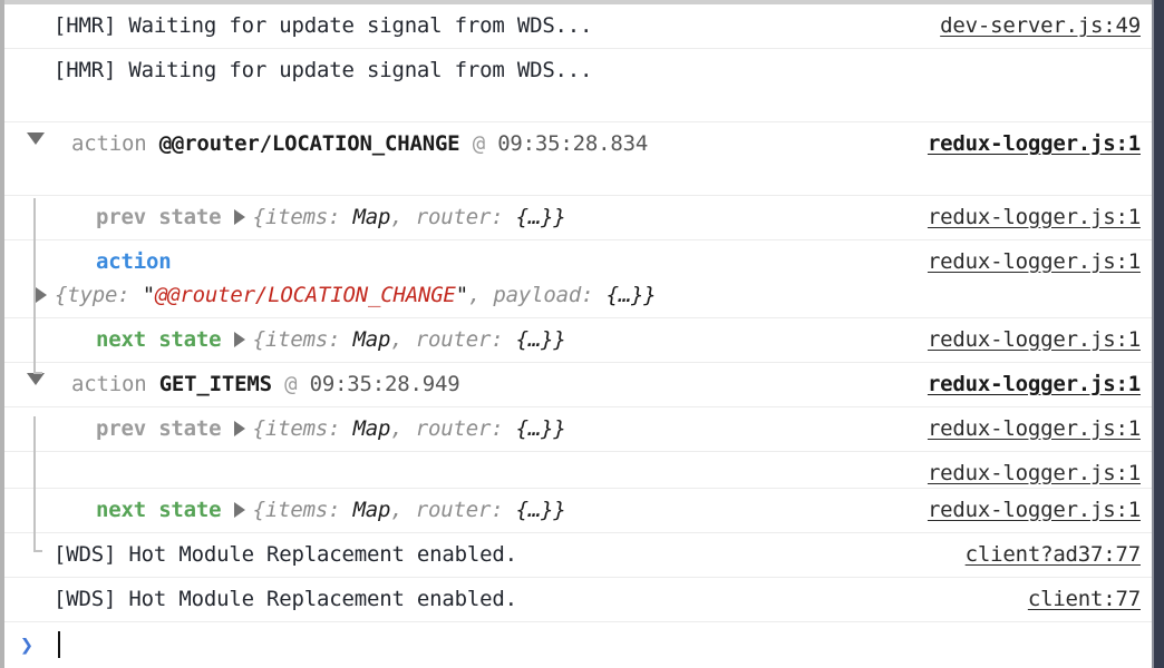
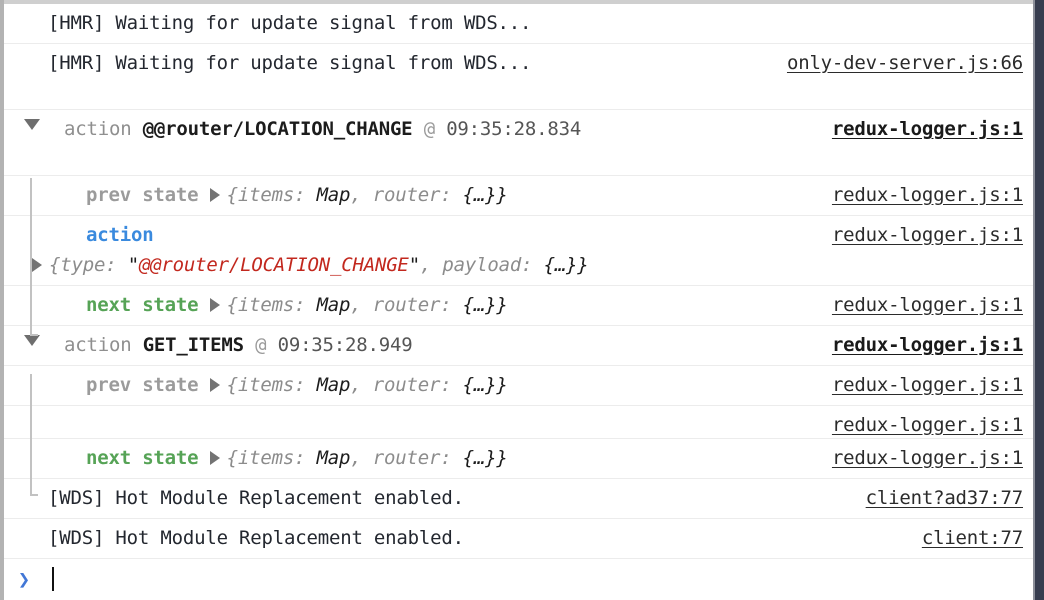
  [HMR] Waiting for update signal from WDS...
- dev-server.js:49
  [HMR] Waiting for update signal from WDS...
+ only-dev-server.js:66
  action @@router/LOCATION_CHANGE @ 09:35:28.834
  redux-logger.js:1
  prev state {items: Map, router: {…}}
  redux-logger.js:1
  action
  {type: "@@router/LOCATION_CHANGE", payload: {…}}
  redux-logger.js:1
  next state {items: Map, router: {…}}
  redux-logger.js:1
  action GET_ITEMS @ 09:35:28.949
  redux-logger.js:1
  prev state {items: Map, router: {…}}
  redux-logger.js:1
  redux-logger.js:1
  next state {items: Map, router: {…}}
  redux-logger.js:1
  [WDS] Hot Module Replacement enabled.
  client?ad37:77
  [WDS] Hot Module Replacement enabled.
  client:77
  ❯
